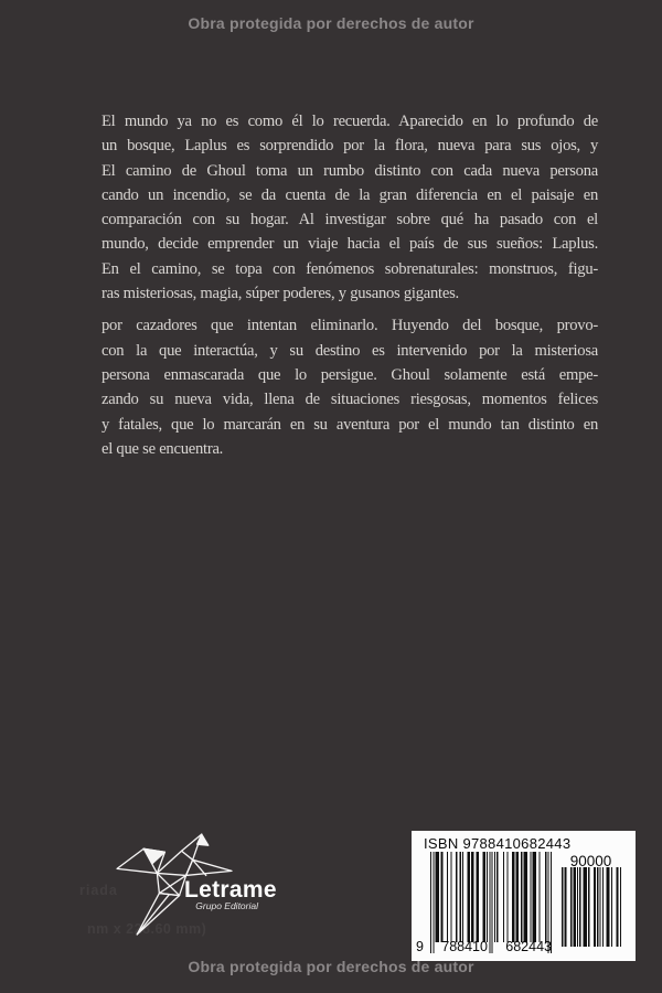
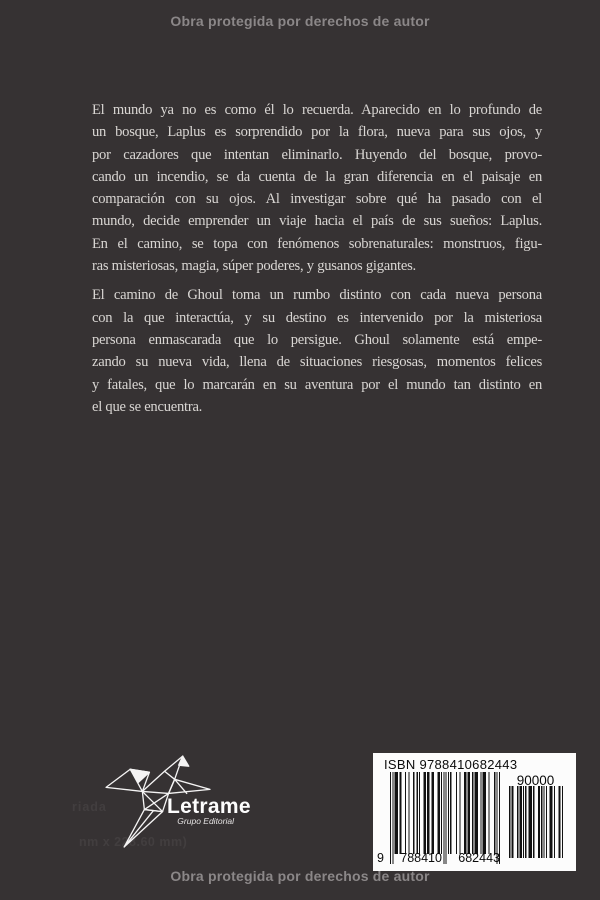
  Obra protegida por derechos de autor
  El mundo ya no es como él lo recuerda. Aparecido en lo profundo de
  un bosque, Laplus es sorprendido por la flora, nueva para sus ojos, y
- El camino de Ghoul toma un rumbo distinto con cada nueva persona
+ por cazadores que intentan eliminarlo. Huyendo del bosque, provo-
  cando un incendio, se da cuenta de la gran diferencia en el paisaje en
- comparación con su hogar. Al investigar sobre qué ha pasado con el
+ comparación con su ojos. Al investigar sobre qué ha pasado con el
  mundo, decide emprender un viaje hacia el país de sus sueños: Laplus.
  En el camino, se topa con fenómenos sobrenaturales: monstruos, figu-
  ras misteriosas, magia, súper poderes, y gusanos gigantes.
- por cazadores que intentan eliminarlo. Huyendo del bosque, provo-
+ El camino de Ghoul toma un rumbo distinto con cada nueva persona
  con la que interactúa, y su destino es intervenido por la misteriosa
  persona enmascarada que lo persigue. Ghoul solamente está empe-
  zando su nueva vida, llena de situaciones riesgosas, momentos felices
  y fatales, que lo marcarán en su aventura por el mundo tan distinto en
  el que se encuentra.
  Letrame
  Grupo Editorial
  nm x 228.60 mm)
  ISBN 9788410682443
  90000
  9
  788410
  682443
  Obra protegida por derechos de autor
